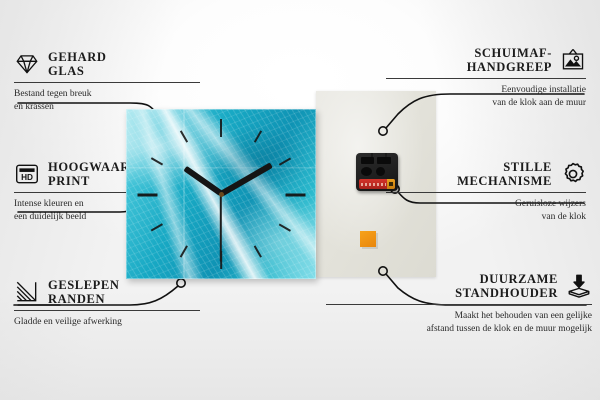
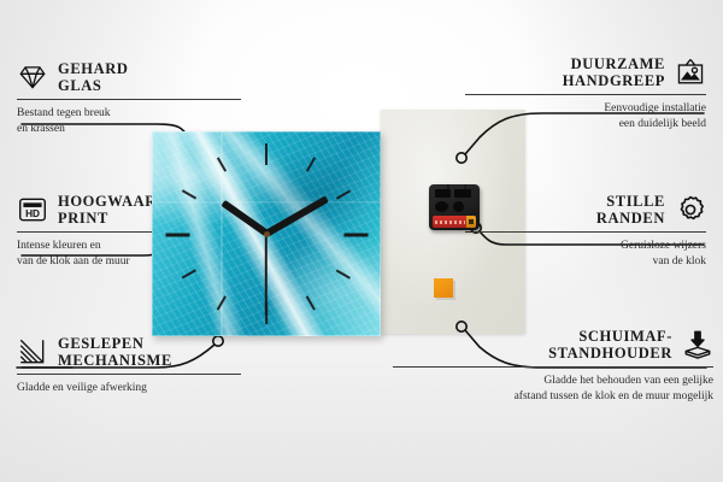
  GEHARD
  GLAS
  Bestand tegen breuk
  en krassen
  HD
  PRINT
  Intense kleuren en
- een duidelijk beeld
+ van de klok aan de muur
  GESLEPEN
- RANDEN
+ MECHANISME
  Gladde en veilige afwerking
- SCHUIMAF-
+ DUURZAME
  HANDGREEP
  Eenvoudige installatie
- van de klok aan de muur
+ een duidelijk beeld
  STILLE
- MECHANISME
+ RANDEN
  Geruisloze wijzers
  van de klok
- DUURZAME
+ SCHUIMAF-
  STANDHOUDER
- Maakt het behouden van een gelijke
+ Gladde het behouden van een gelijke
  afstand tussen de klok en de muur mogelijk
